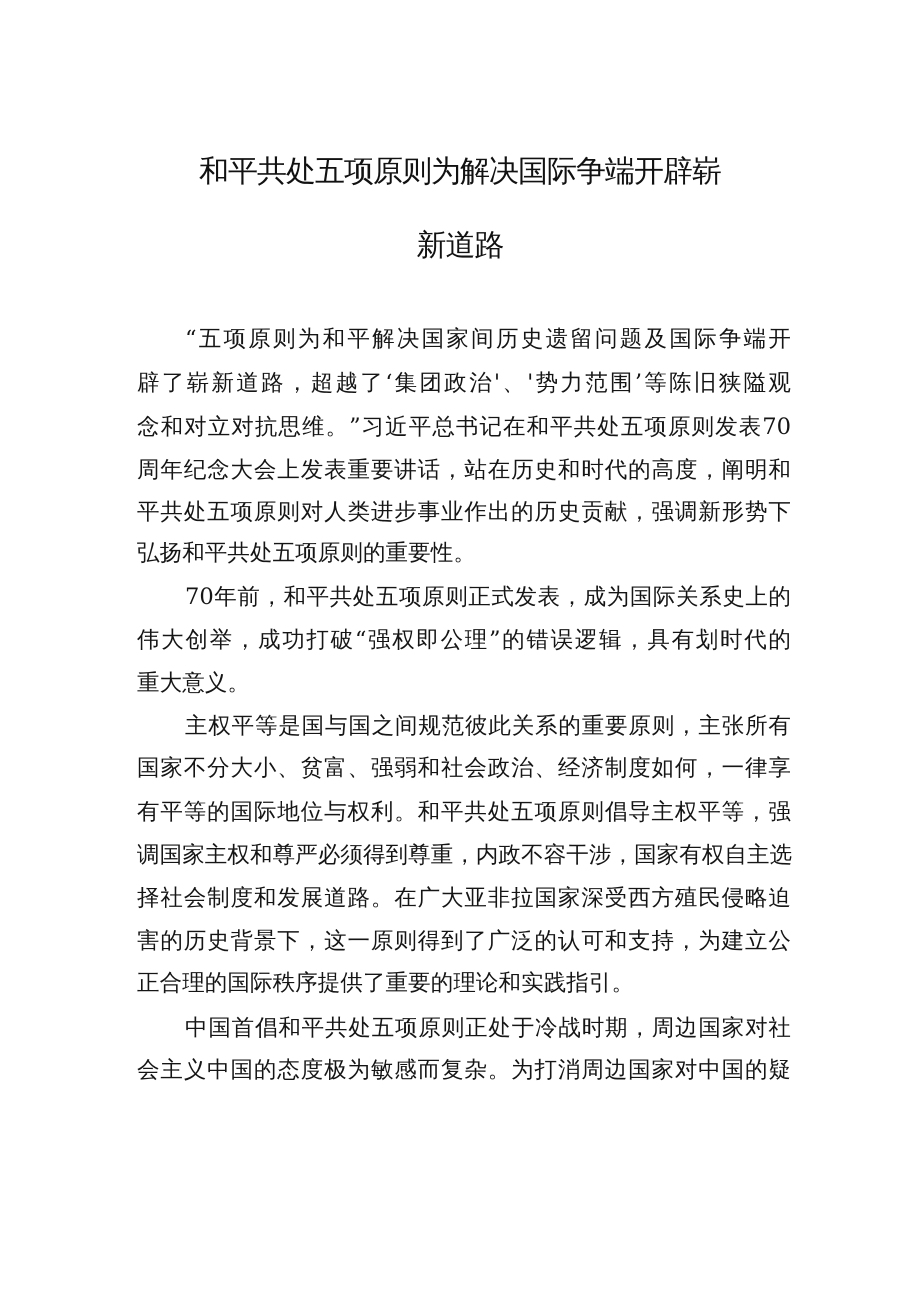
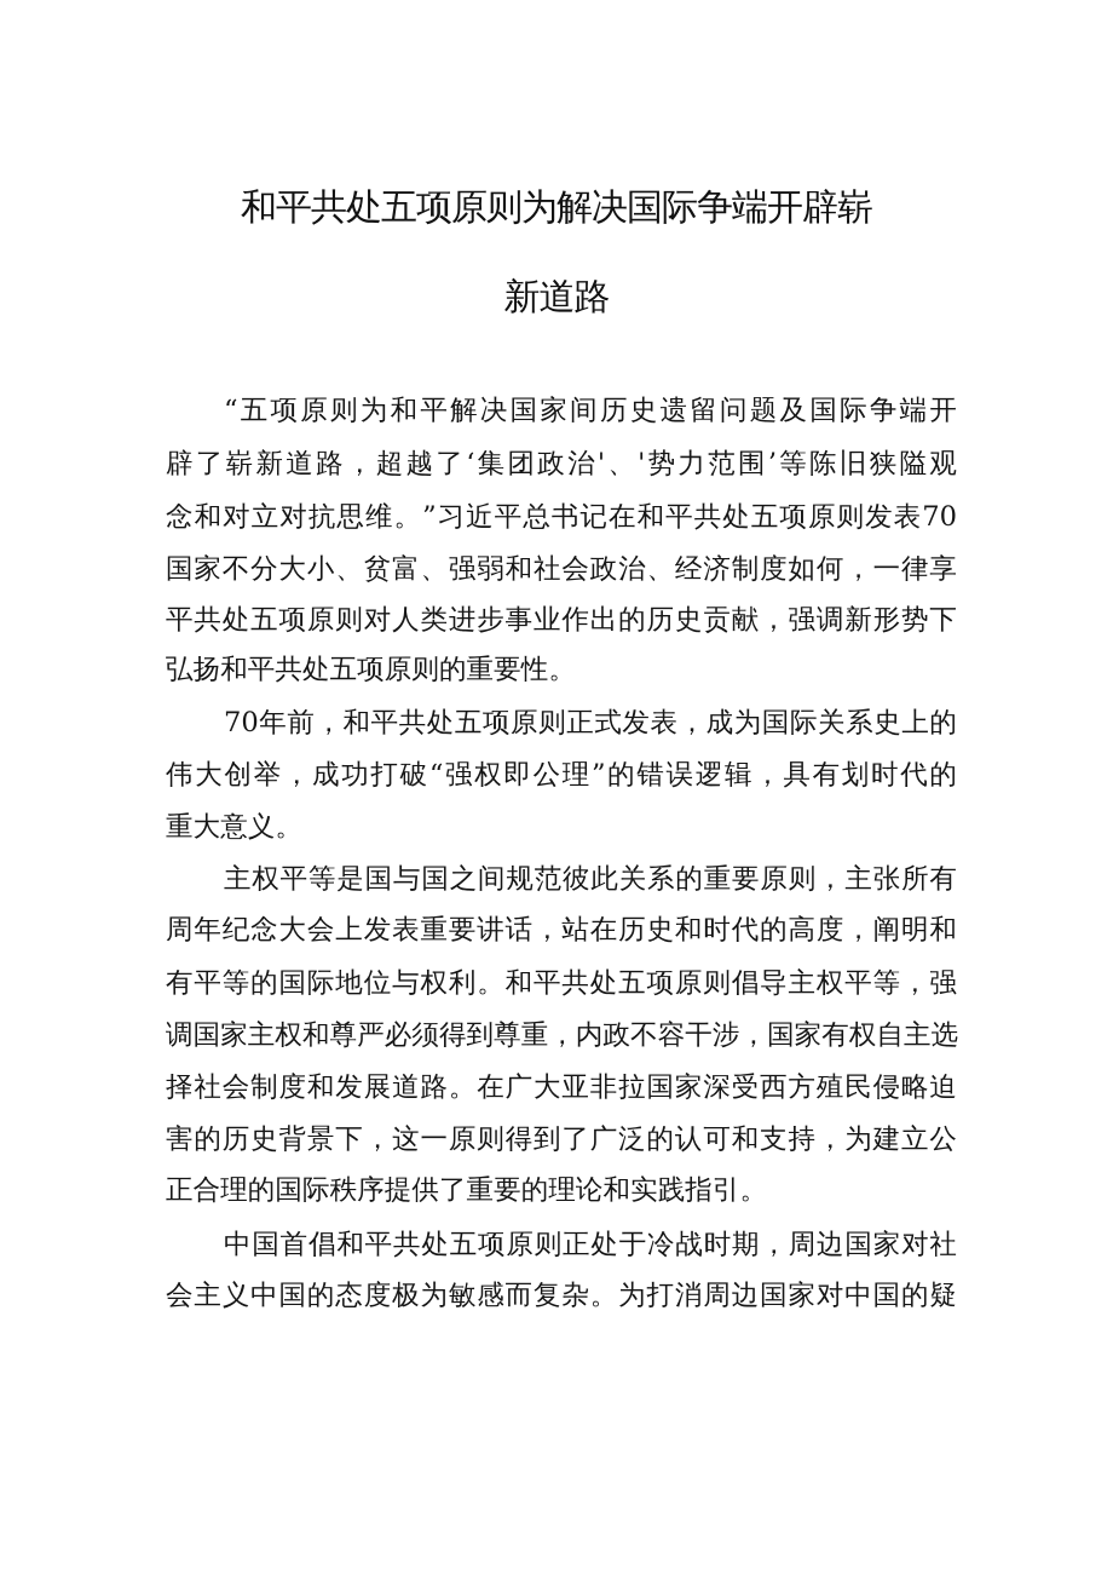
  和平共处五项原则为解决国际争端开辟崭
  新道路
  “五项原则为和平解决国家间历史遗留问题及国际争端开
  辟了崭新道路，超越了‘集团政治'、'势力范围’等陈旧狭隘观
  念和对立对抗思维。”习近平总书记在和平共处五项原则发表70
- 周年纪念大会上发表重要讲话，站在历史和时代的高度，阐明和
+ 国家不分大小、贫富、强弱和社会政治、经济制度如何，一律享
  平共处五项原则对人类进步事业作出的历史贡献，强调新形势下
  弘扬和平共处五项原则的重要性。
  70年前，和平共处五项原则正式发表，成为国际关系史上的
  伟大创举，成功打破“强权即公理”的错误逻辑，具有划时代的
  重大意义。
  主权平等是国与国之间规范彼此关系的重要原则，主张所有
- 国家不分大小、贫富、强弱和社会政治、经济制度如何，一律享
+ 周年纪念大会上发表重要讲话，站在历史和时代的高度，阐明和
  有平等的国际地位与权利。和平共处五项原则倡导主权平等，强
  调国家主权和尊严必须得到尊重，内政不容干涉，国家有权自主选
  择社会制度和发展道路。在广大亚非拉国家深受西方殖民侵略迫
  害的历史背景下，这一原则得到了广泛的认可和支持，为建立公
  正合理的国际秩序提供了重要的理论和实践指引。
  中国首倡和平共处五项原则正处于冷战时期，周边国家对社
  会主义中国的态度极为敏感而复杂。为打消周边国家对中国的疑
